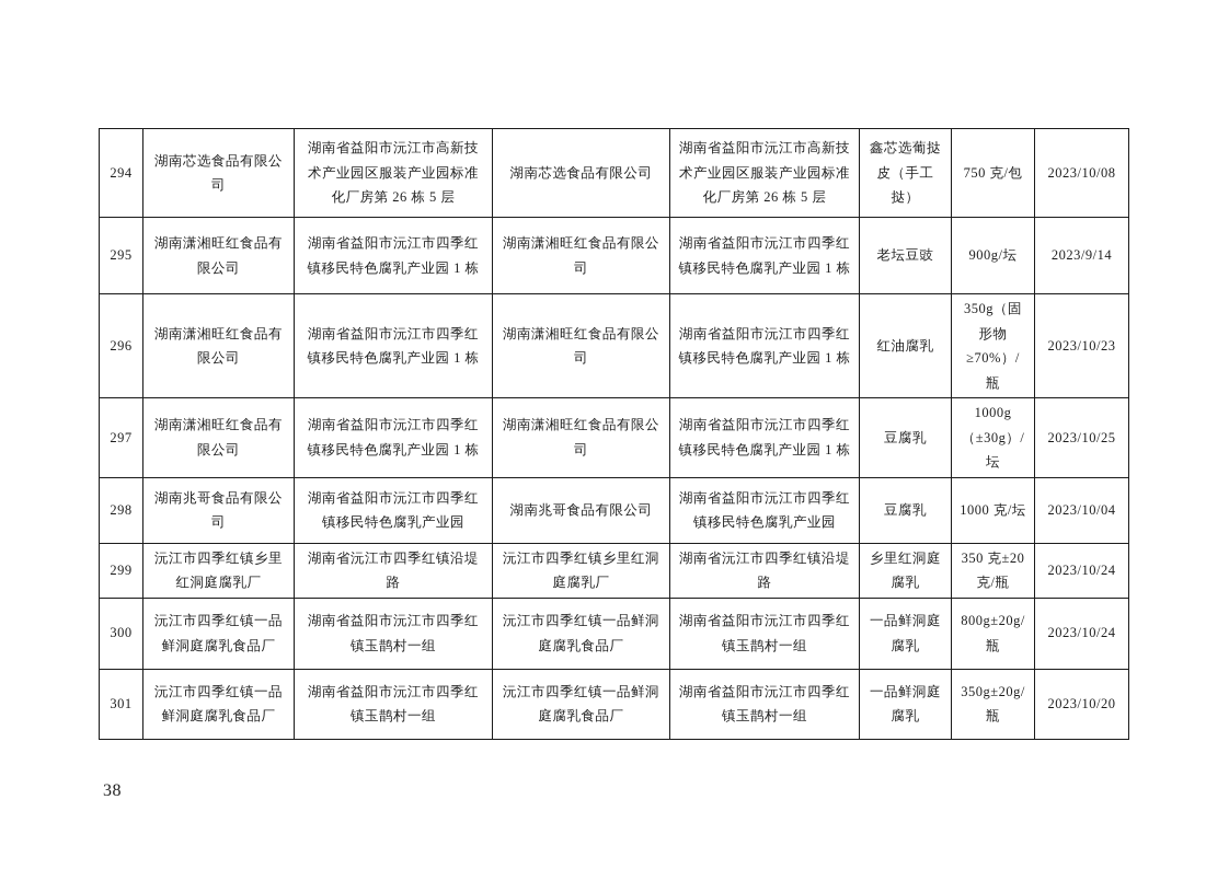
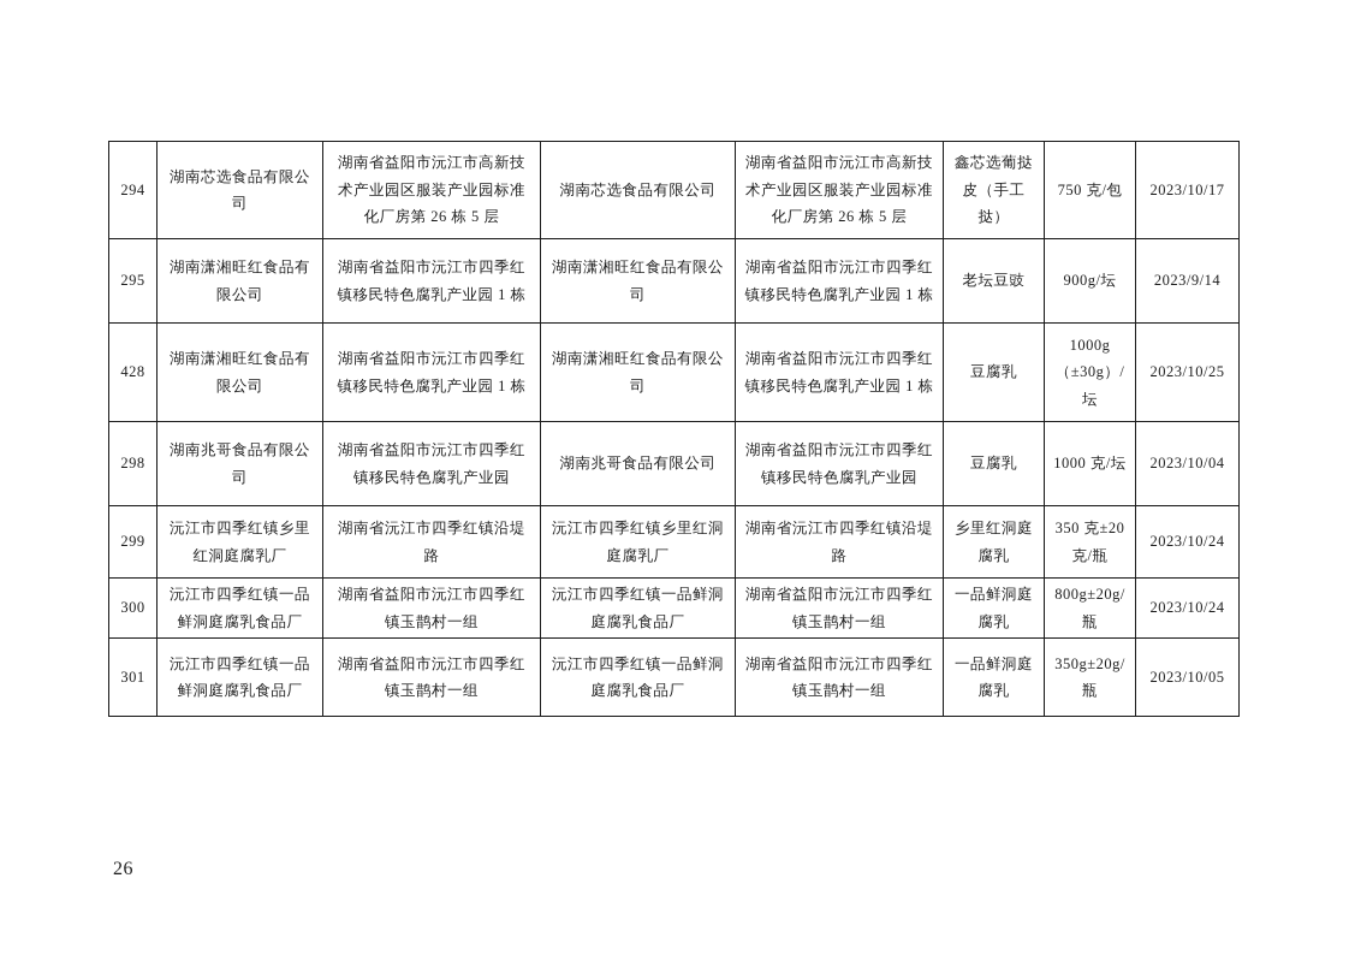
- 294	湖南芯选食品有限公司	湖南省益阳市沅江市高新技术产业园区服装产业园标准化厂房第 26 栋 5 层	湖南芯选食品有限公司	湖南省益阳市沅江市高新技术产业园区服装产业园标准化厂房第 26 栋 5 层	鑫芯选葡挞皮（手工挞）	750 克/包	2023/10/08
+ 294	湖南芯选食品有限公司	湖南省益阳市沅江市高新技术产业园区服装产业园标准化厂房第 26 栋 5 层	湖南芯选食品有限公司	湖南省益阳市沅江市高新技术产业园区服装产业园标准化厂房第 26 栋 5 层	鑫芯选葡挞皮（手工挞）	750 克/包	2023/10/17
  295	湖南潇湘旺红食品有限公司	湖南省益阳市沅江市四季红镇移民特色腐乳产业园 1 栋	湖南潇湘旺红食品有限公司	湖南省益阳市沅江市四季红镇移民特色腐乳产业园 1 栋	老坛豆豉	900g/坛	2023/9/14
- 296	湖南潇湘旺红食品有限公司	湖南省益阳市沅江市四季红镇移民特色腐乳产业园 1 栋	湖南潇湘旺红食品有限公司	湖南省益阳市沅江市四季红镇移民特色腐乳产业园 1 栋	红油腐乳	350g（固形物≥70%）/瓶	2023/10/23
- 297	湖南潇湘旺红食品有限公司	湖南省益阳市沅江市四季红镇移民特色腐乳产业园 1 栋	湖南潇湘旺红食品有限公司	湖南省益阳市沅江市四季红镇移民特色腐乳产业园 1 栋	豆腐乳	1000g（±30g）/坛	2023/10/25
+ 428	湖南潇湘旺红食品有限公司	湖南省益阳市沅江市四季红镇移民特色腐乳产业园 1 栋	湖南潇湘旺红食品有限公司	湖南省益阳市沅江市四季红镇移民特色腐乳产业园 1 栋	豆腐乳	1000g（±30g）/坛	2023/10/25
  298	湖南兆哥食品有限公司	湖南省益阳市沅江市四季红镇移民特色腐乳产业园	湖南兆哥食品有限公司	湖南省益阳市沅江市四季红镇移民特色腐乳产业园	豆腐乳	1000 克/坛	2023/10/04
  299	沅江市四季红镇乡里红洞庭腐乳厂	湖南省沅江市四季红镇沿堤路	沅江市四季红镇乡里红洞庭腐乳厂	湖南省沅江市四季红镇沿堤路	乡里红洞庭腐乳	350 克±20 克/瓶	2023/10/24
  300	沅江市四季红镇一品鲜洞庭腐乳食品厂	湖南省益阳市沅江市四季红镇玉鹊村一组	沅江市四季红镇一品鲜洞庭腐乳食品厂	湖南省益阳市沅江市四季红镇玉鹊村一组	一品鲜洞庭腐乳	800g±20g/瓶	2023/10/24
- 301	沅江市四季红镇一品鲜洞庭腐乳食品厂	湖南省益阳市沅江市四季红镇玉鹊村一组	沅江市四季红镇一品鲜洞庭腐乳食品厂	湖南省益阳市沅江市四季红镇玉鹊村一组	一品鲜洞庭腐乳	350g±20g/瓶	2023/10/20
+ 301	沅江市四季红镇一品鲜洞庭腐乳食品厂	湖南省益阳市沅江市四季红镇玉鹊村一组	沅江市四季红镇一品鲜洞庭腐乳食品厂	湖南省益阳市沅江市四季红镇玉鹊村一组	一品鲜洞庭腐乳	350g±20g/瓶	2023/10/05
- 38
+ 26
